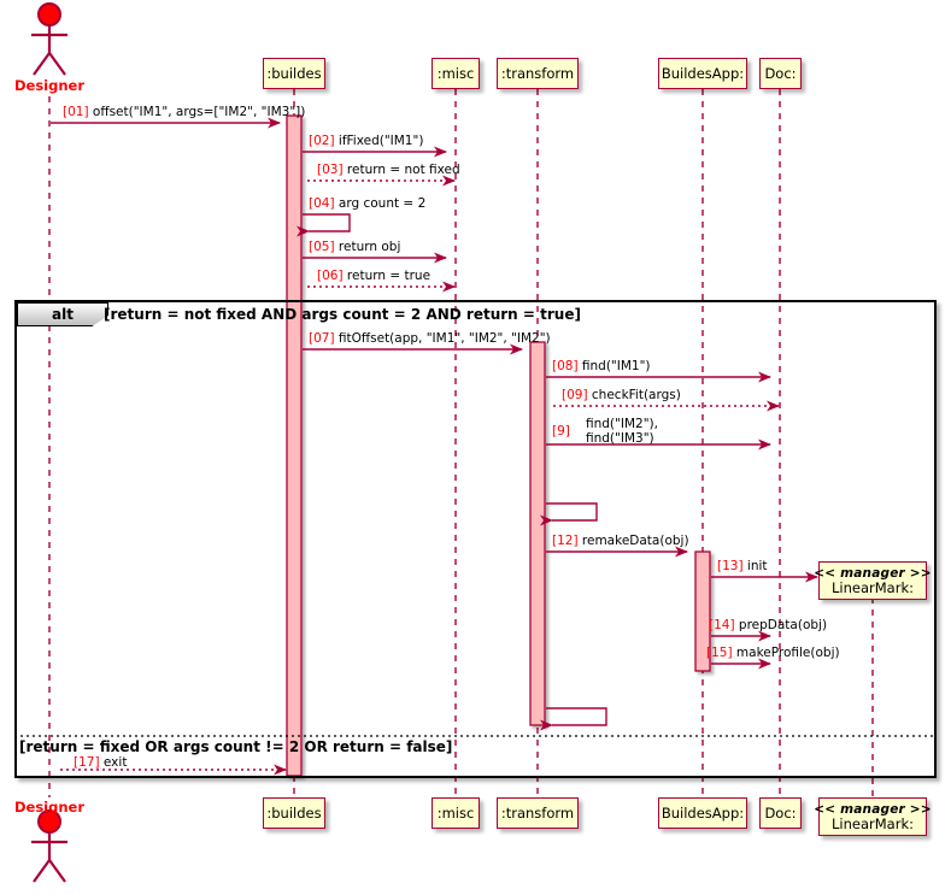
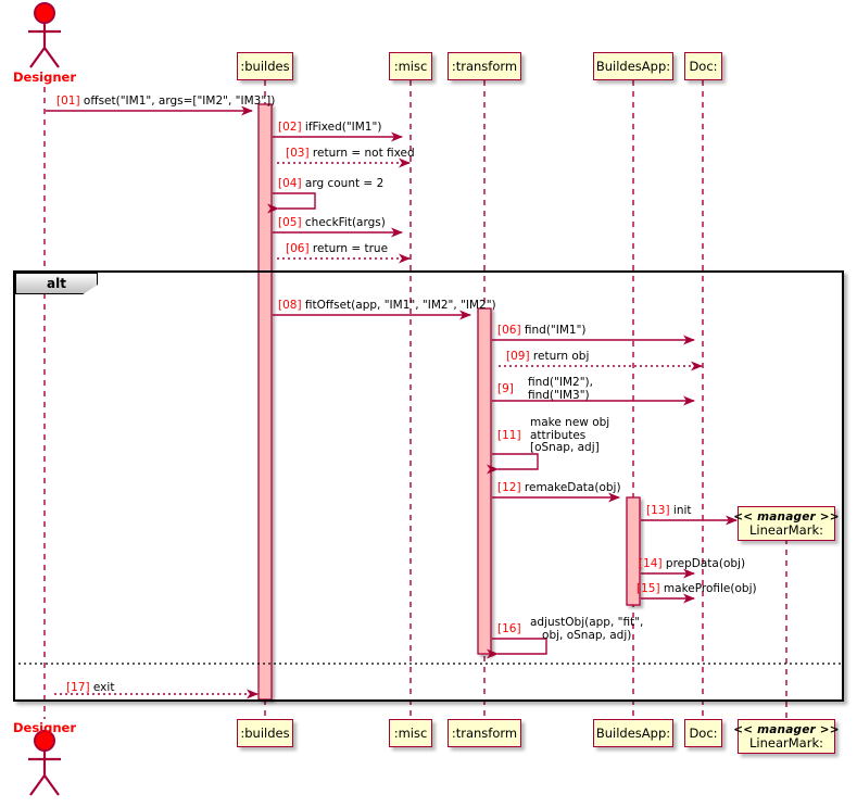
  alt
- [return = not fixed AND args count = 2 AND return = true]
- [return = fixed OR args count != 2 OR return = false]
  :buildes
  :misc
  :transform
  BuildesApp:
  Doc:
  << manager >>
  LinearMark:
  :buildes
  :misc
  :transform
  BuildesApp:
  Doc:
  << manager >>
  LinearMark:
  Designer
  Designer
  [01] offset("IM1", args=["IM2", "IM3"])
  [02] ifFixed("IM1")
  [03] return = not fixed
  [04] arg count = 2
- [05] return obj
+ [05] checkFit(args)
  [06] return = true
- [07] fitOffset(app, "IM1", "IM2", "IM2")
+ [08] fitOffset(app, "IM1", "IM2", "IM2")
- [08] find("IM1")
+ [06] find("IM1")
- [09] checkFit(args)
+ [09] return obj
  [9]
  find("IM2"),
  find("IM3")
+ [11]
+ make new obj
+ attributes
+ [oSnap, adj]
  [12] remakeData(obj)
  [13] init
  [14] prepData(obj)
  [15] makeProfile(obj)
+ [16]
+ adjustObj(app, "fit",
+ obj, oSnap, adj)
  [17] exit
